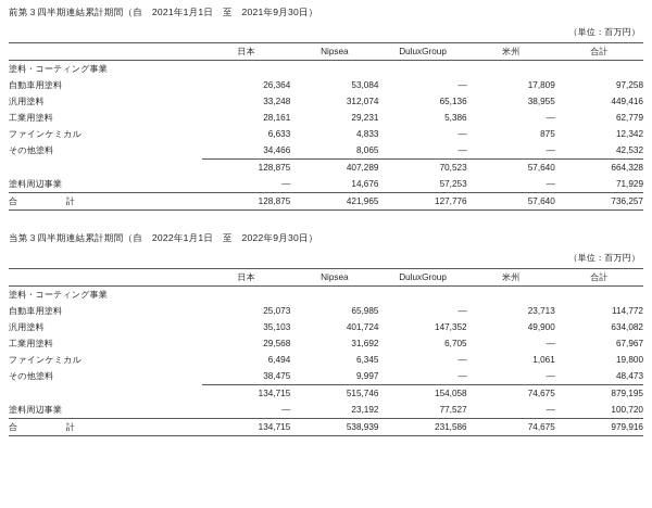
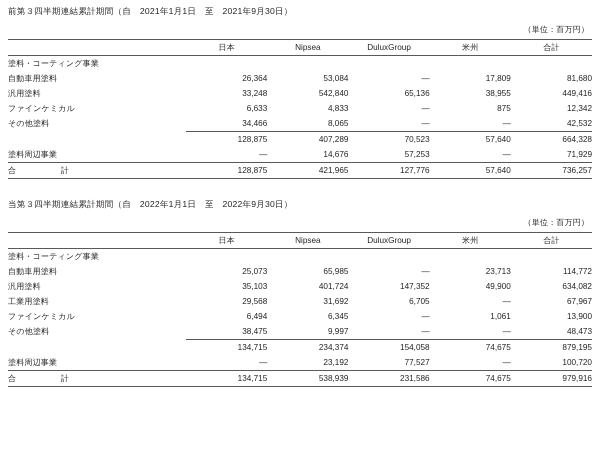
  前第３四半期連結累計期間（自 2021年1月1日 至 2021年9月30日）
  （単位：百万円）
  	日本	Nipsea	DuluxGroup	米州	合計
  塗料・コーティング事業
- 自動車用塗料	26,364	53,084	—	17,809	97,258
+ 自動車用塗料	26,364	53,084	—	17,809	81,680
- 汎用塗料	33,248	312,074	65,136	38,955	449,416
+ 汎用塗料	33,248	542,840	65,136	38,955	449,416
- 工業用塗料	28,161	29,231	5,386	—	62,779
  ファインケミカル	6,633	4,833	—	875	12,342
  その他塗料	34,466	8,065	—	—	42,532
  	128,875	407,289	70,523	57,640	664,328
  塗料周辺事業	—	14,676	57,253	—	71,929
  合 計	128,875	421,965	127,776	57,640	736,257
  当第３四半期連結累計期間（自 2022年1月1日 至 2022年9月30日）
  （単位：百万円）
  	日本	Nipsea	DuluxGroup	米州	合計
  塗料・コーティング事業
  自動車用塗料	25,073	65,985	—	23,713	114,772
  汎用塗料	35,103	401,724	147,352	49,900	634,082
  工業用塗料	29,568	31,692	6,705	—	67,967
- ファインケミカル	6,494	6,345	—	1,061	19,800
+ ファインケミカル	6,494	6,345	—	1,061	13,900
  その他塗料	38,475	9,997	—	—	48,473
- 	134,715	515,746	154,058	74,675	879,195
+ 	134,715	234,374	154,058	74,675	879,195
  塗料周辺事業	—	23,192	77,527	—	100,720
  合 計	134,715	538,939	231,586	74,675	979,916
